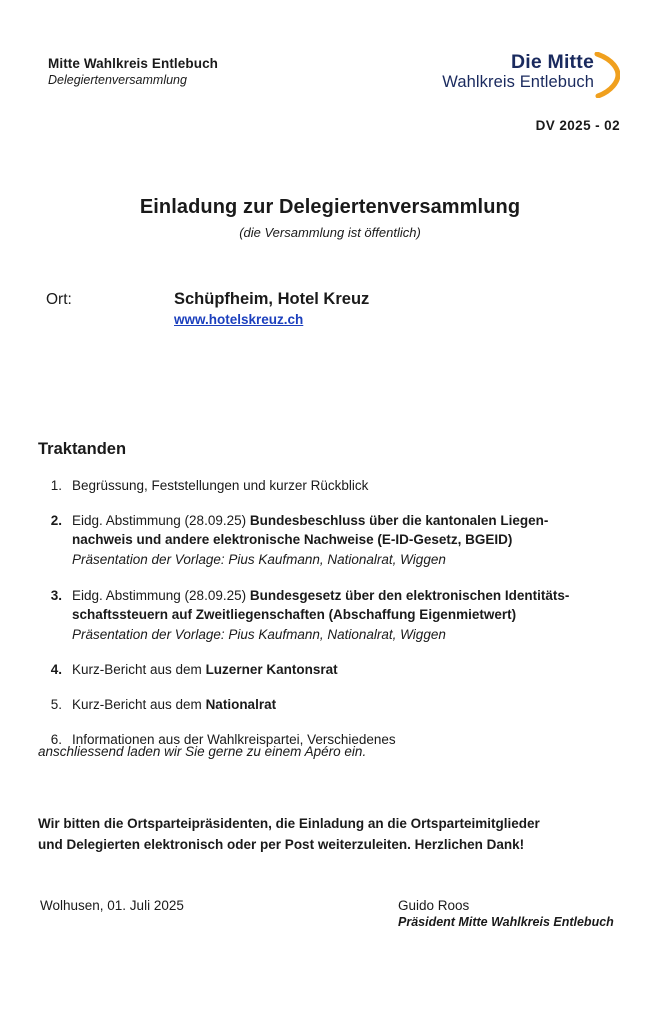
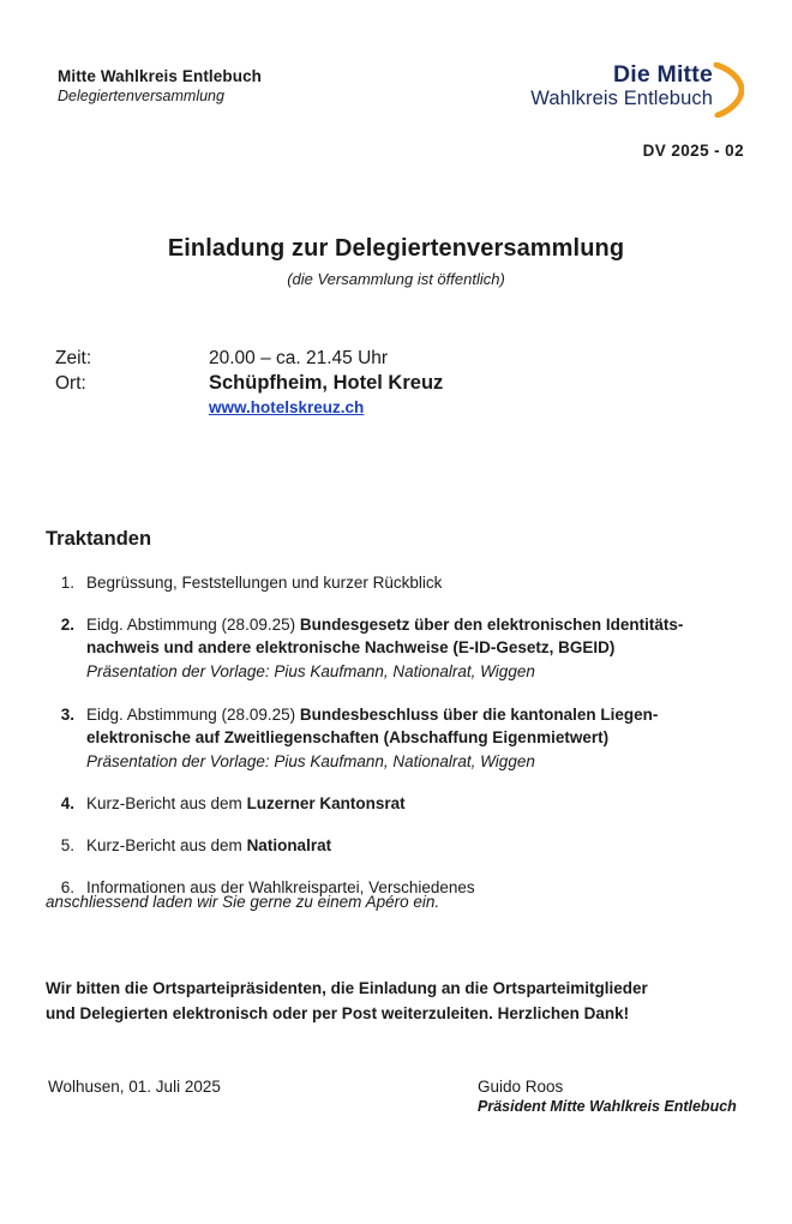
  Mitte Wahlkreis Entlebuch
  Delegiertenversammlung
  Die Mitte
  Wahlkreis Entlebuch
  DV 2025 - 02
  Einladung zur Delegiertenversammlung
  (die Versammlung ist öffentlich)
+ Zeit:
+ 20.00 – ca. 21.45 Uhr
  Ort:
  Schüpfheim, Hotel Kreuz
  www.hotelskreuz.ch
  Traktanden
  1.
  Begrüssung, Feststellungen und kurzer Rückblick
  2.
- Eidg. Abstimmung (28.09.25) Bundesbeschluss über die kantonalen Liegen-
+ Eidg. Abstimmung (28.09.25) Bundesgesetz über den elektronischen Identitäts-
  nachweis und andere elektronische Nachweise (E-ID-Gesetz, BGEID)
  Präsentation der Vorlage: Pius Kaufmann, Nationalrat, Wiggen
  3.
- Eidg. Abstimmung (28.09.25) Bundesgesetz über den elektronischen Identitäts-
+ Eidg. Abstimmung (28.09.25) Bundesbeschluss über die kantonalen Liegen-
- schaftssteuern auf Zweitliegenschaften (Abschaffung Eigenmietwert)
+ elektronische auf Zweitliegenschaften (Abschaffung Eigenmietwert)
  Präsentation der Vorlage: Pius Kaufmann, Nationalrat, Wiggen
  4.
  Kurz-Bericht aus dem Luzerner Kantonsrat
  5.
  Kurz-Bericht aus dem Nationalrat
  6.
  Informationen aus der Wahlkreispartei, Verschiedenes
  anschliessend laden wir Sie gerne zu einem Apéro ein.
  Wir bitten die Ortsparteipräsidenten, die Einladung an die Ortsparteimitglieder
  und Delegierten elektronisch oder per Post weiterzuleiten. Herzlichen Dank!
  Wolhusen, 01. Juli 2025
  Guido Roos
  Präsident Mitte Wahlkreis Entlebuch
